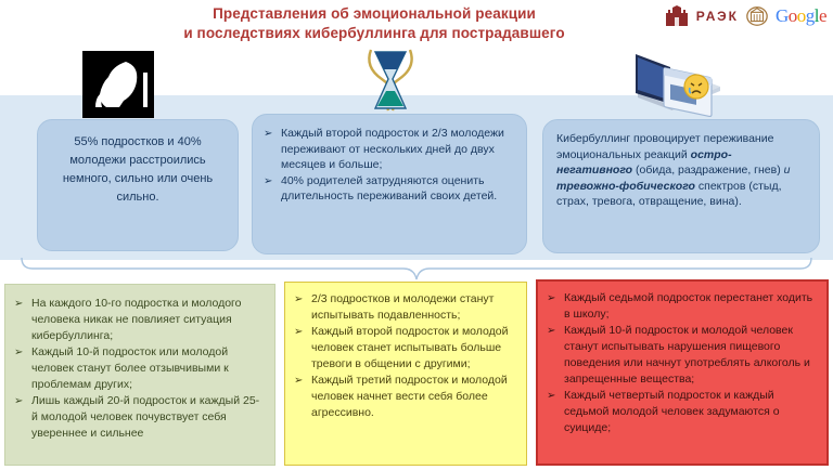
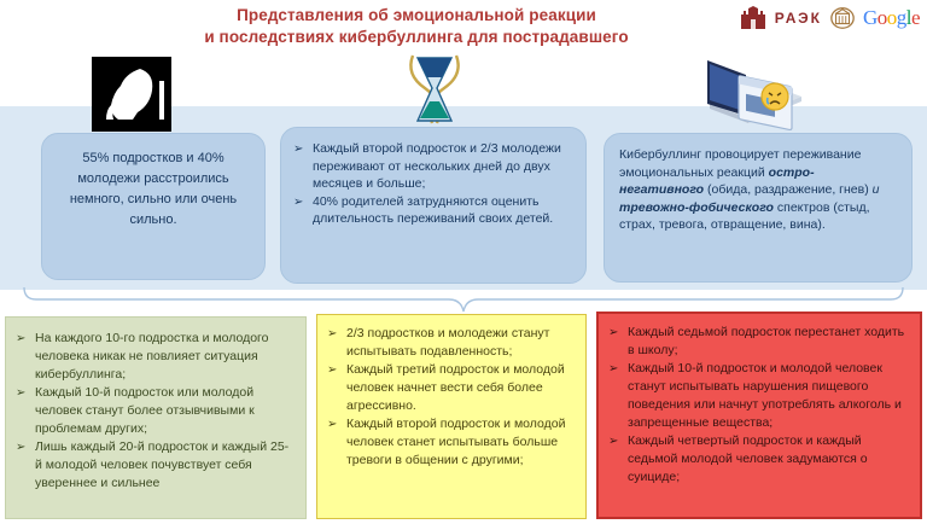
  Представления об эмоциональной реакции
  и последствиях кибербуллинга для пострадавшего
  РАЭК
  Google
  55% подростков и 40% молодежи расстроились немного, сильно или очень сильно.
  ➢
  Каждый второй подросток и 2/3 молодежи переживают от нескольких дней до двух месяцев и больше;
  ➢
  40% родителей затрудняются оценить длительность переживаний своих детей.
  Кибербуллинг провоцирует переживание эмоциональных реакций остро-негативного (обида, раздражение, гнев) и тревожно-фобического спектров (стыд, страх, тревога, отвращение, вина).
  ➢
  На каждого 10-го подростка и молодого человека никак не повлияет ситуация кибербуллинга;
  ➢
  Каждый 10-й подросток или молодой человек станут более отзывчивыми к проблемам других;
  ➢
  Лишь каждый 20-й подросток и каждый 25-й молодой человек почувствует себя увереннее и сильнее
  ➢
  2/3 подростков и молодежи станут испытывать подавленность;
  ➢
- Каждый второй подросток и молодой человек станет испытывать больше тревоги в общении с другими;
+ Каждый третий подросток и молодой человек начнет вести себя более агрессивно.
  ➢
- Каждый третий подросток и молодой человек начнет вести себя более агрессивно.
+ Каждый второй подросток и молодой человек станет испытывать больше тревоги в общении с другими;
  ➢
  Каждый седьмой подросток перестанет ходить в школу;
  ➢
  Каждый 10-й подросток и молодой человек станут испытывать нарушения пищевого поведения или начнут употреблять алкоголь и запрещенные вещества;
  ➢
  Каждый четвертый подросток и каждый седьмой молодой человек задумаются о суициде;
